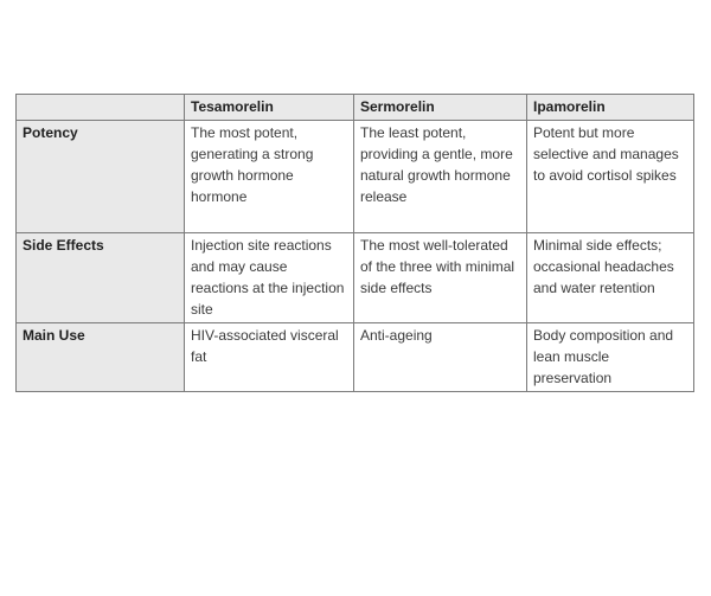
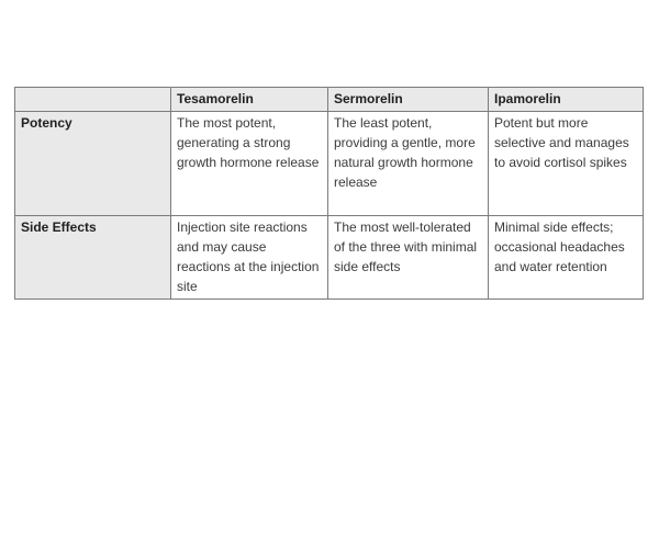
  	Tesamorelin	Sermorelin	Ipamorelin
- Potency	The most potent, generating a strong growth hormone hormone	The least potent, providing a gentle, more natural growth hormone release	Potent but more selective and manages to avoid cortisol spikes
+ Potency	The most potent, generating a strong growth hormone release	The least potent, providing a gentle, more natural growth hormone release	Potent but more selective and manages to avoid cortisol spikes
  Side Effects	Injection site reactions and may cause reactions at the injection site	The most well-tolerated of the three with minimal side effects	Minimal side effects; occasional headaches and water retention
- Main Use	HIV-associated visceral fat	Anti-ageing	Body composition and lean muscle preservation
